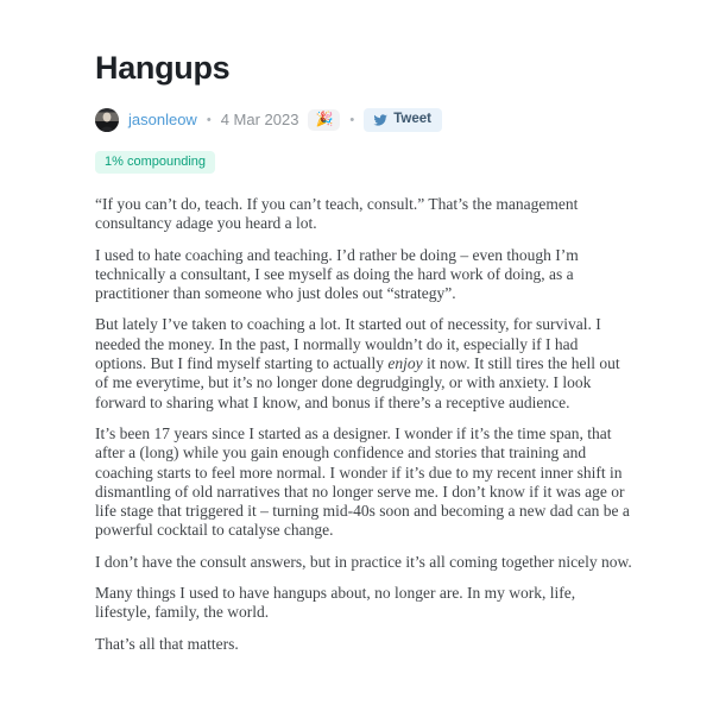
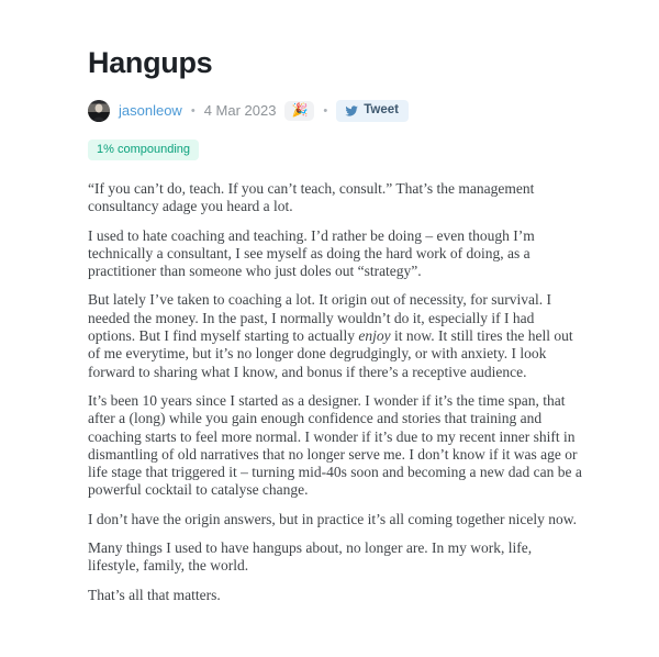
  Hangups
  jasonleow
  •
  4 Mar 2023
  🎉
  •
  Tweet
  1% compounding
  “If you can’t do, teach. If you can’t teach, consult.” That’s the management consultancy adage you heard a lot.
  I used to hate coaching and teaching. I’d rather be doing – even though I’m technically a consultant, I see myself as doing the hard work of doing, as a practitioner than someone who just doles out “strategy”.
- But lately I’ve taken to coaching a lot. It started out of necessity, for survival. I needed the money. In the past, I normally wouldn’t do it, especially if I had options. But I find myself starting to actually enjoy it now. It still tires the hell out of me everytime, but it’s no longer done degrudgingly, or with anxiety. I look forward to sharing what I know, and bonus if there’s a receptive audience.
+ But lately I’ve taken to coaching a lot. It origin out of necessity, for survival. I needed the money. In the past, I normally wouldn’t do it, especially if I had options. But I find myself starting to actually enjoy it now. It still tires the hell out of me everytime, but it’s no longer done degrudgingly, or with anxiety. I look forward to sharing what I know, and bonus if there’s a receptive audience.
- It’s been 17 years since I started as a designer. I wonder if it’s the time span, that after a (long) while you gain enough confidence and stories that training and coaching starts to feel more normal. I wonder if it’s due to my recent inner shift in dismantling of old narratives that no longer serve me. I don’t know if it was age or life stage that triggered it – turning mid-40s soon and becoming a new dad can be a powerful cocktail to catalyse change.
+ It’s been 10 years since I started as a designer. I wonder if it’s the time span, that after a (long) while you gain enough confidence and stories that training and coaching starts to feel more normal. I wonder if it’s due to my recent inner shift in dismantling of old narratives that no longer serve me. I don’t know if it was age or life stage that triggered it – turning mid-40s soon and becoming a new dad can be a powerful cocktail to catalyse change.
- I don’t have the consult answers, but in practice it’s all coming together nicely now.
+ I don’t have the origin answers, but in practice it’s all coming together nicely now.
  Many things I used to have hangups about, no longer are. In my work, life, lifestyle, family, the world.
  That’s all that matters.
